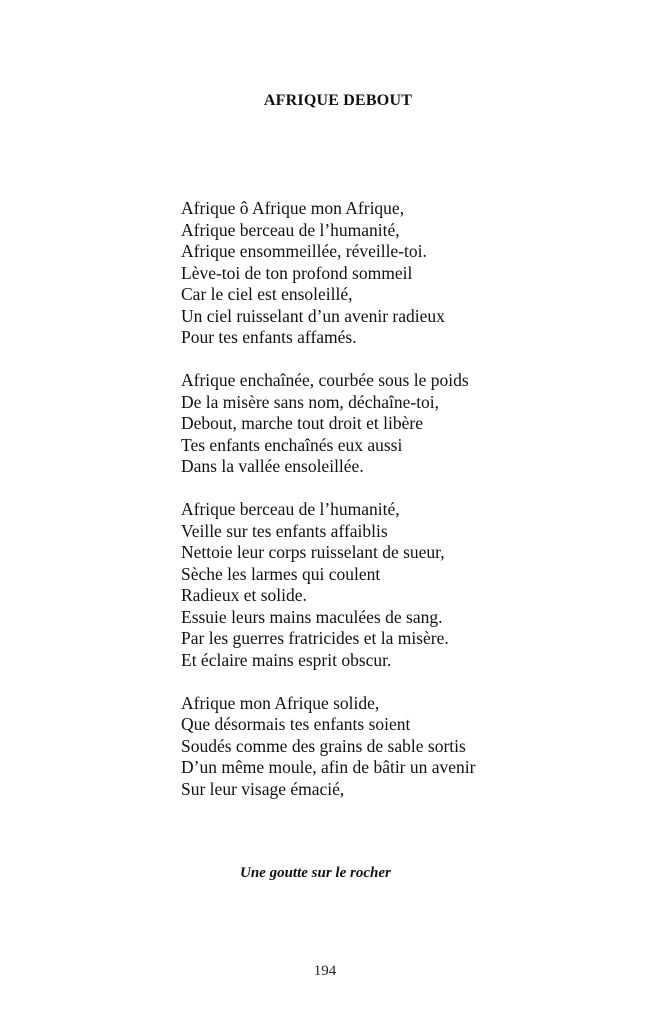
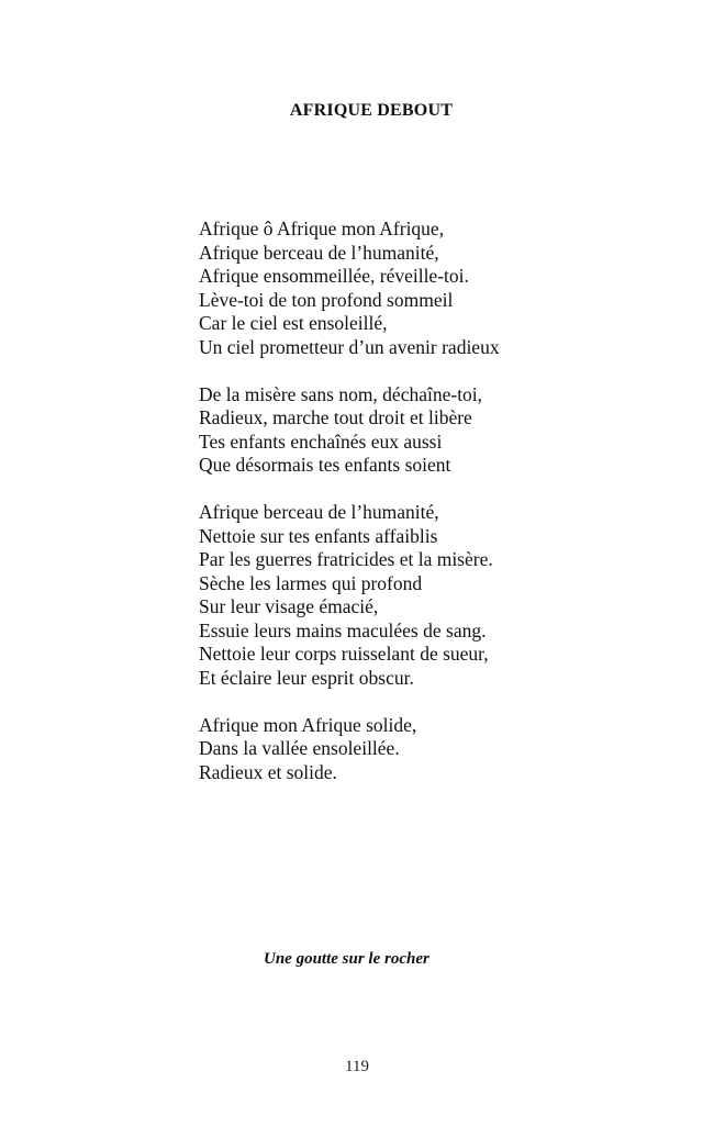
  AFRIQUE DEBOUT
  Afrique ô Afrique mon Afrique,
  Afrique berceau de l’humanité,
  Afrique ensommeillée, réveille-toi.
  Lève-toi de ton profond sommeil
  Car le ciel est ensoleillé,
- Un ciel ruisselant d’un avenir radieux
+ Un ciel prometteur d’un avenir radieux
- Pour tes enfants affamés.
- Afrique enchaînée, courbée sous le poids
  De la misère sans nom, déchaîne-toi,
- Debout, marche tout droit et libère
+ Radieux, marche tout droit et libère
  Tes enfants enchaînés eux aussi
- Dans la vallée ensoleillée.
+ Que désormais tes enfants soient
  Afrique berceau de l’humanité,
- Veille sur tes enfants affaiblis
+ Nettoie sur tes enfants affaiblis
- Nettoie leur corps ruisselant de sueur,
+ Par les guerres fratricides et la misère.
- Sèche les larmes qui coulent
+ Sèche les larmes qui profond
- Radieux et solide.
+ Sur leur visage émacié,
  Essuie leurs mains maculées de sang.
- Par les guerres fratricides et la misère.
+ Nettoie leur corps ruisselant de sueur,
- Et éclaire mains esprit obscur.
+ Et éclaire leur esprit obscur.
  Afrique mon Afrique solide,
- Que désormais tes enfants soient
+ Dans la vallée ensoleillée.
- Soudés comme des grains de sable sortis
- D’un même moule, afin de bâtir un avenir
- Sur leur visage émacié,
+ Radieux et solide.
  Une goutte sur le rocher
- 194
+ 119
